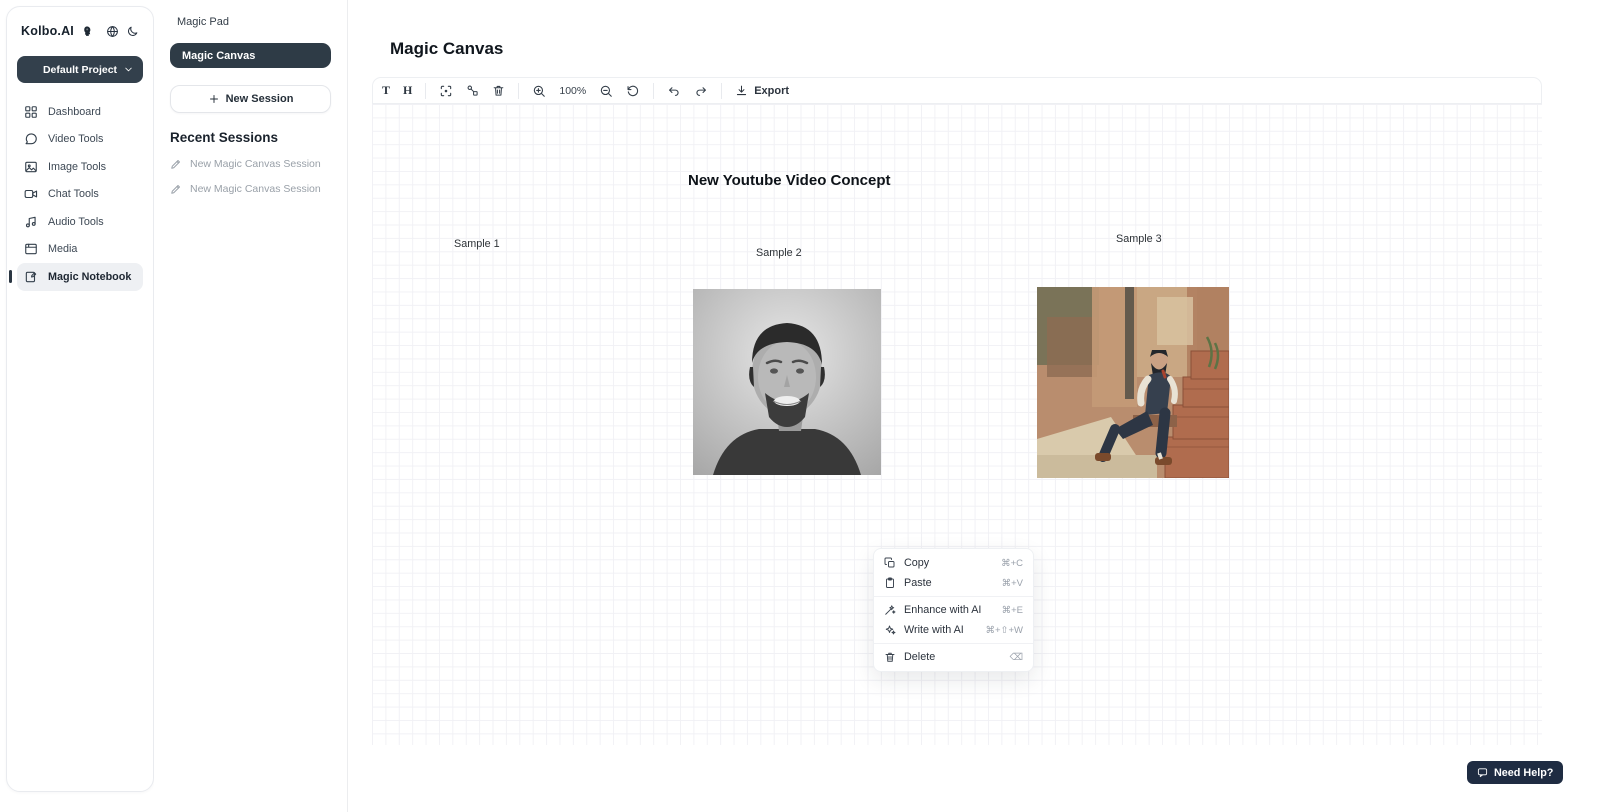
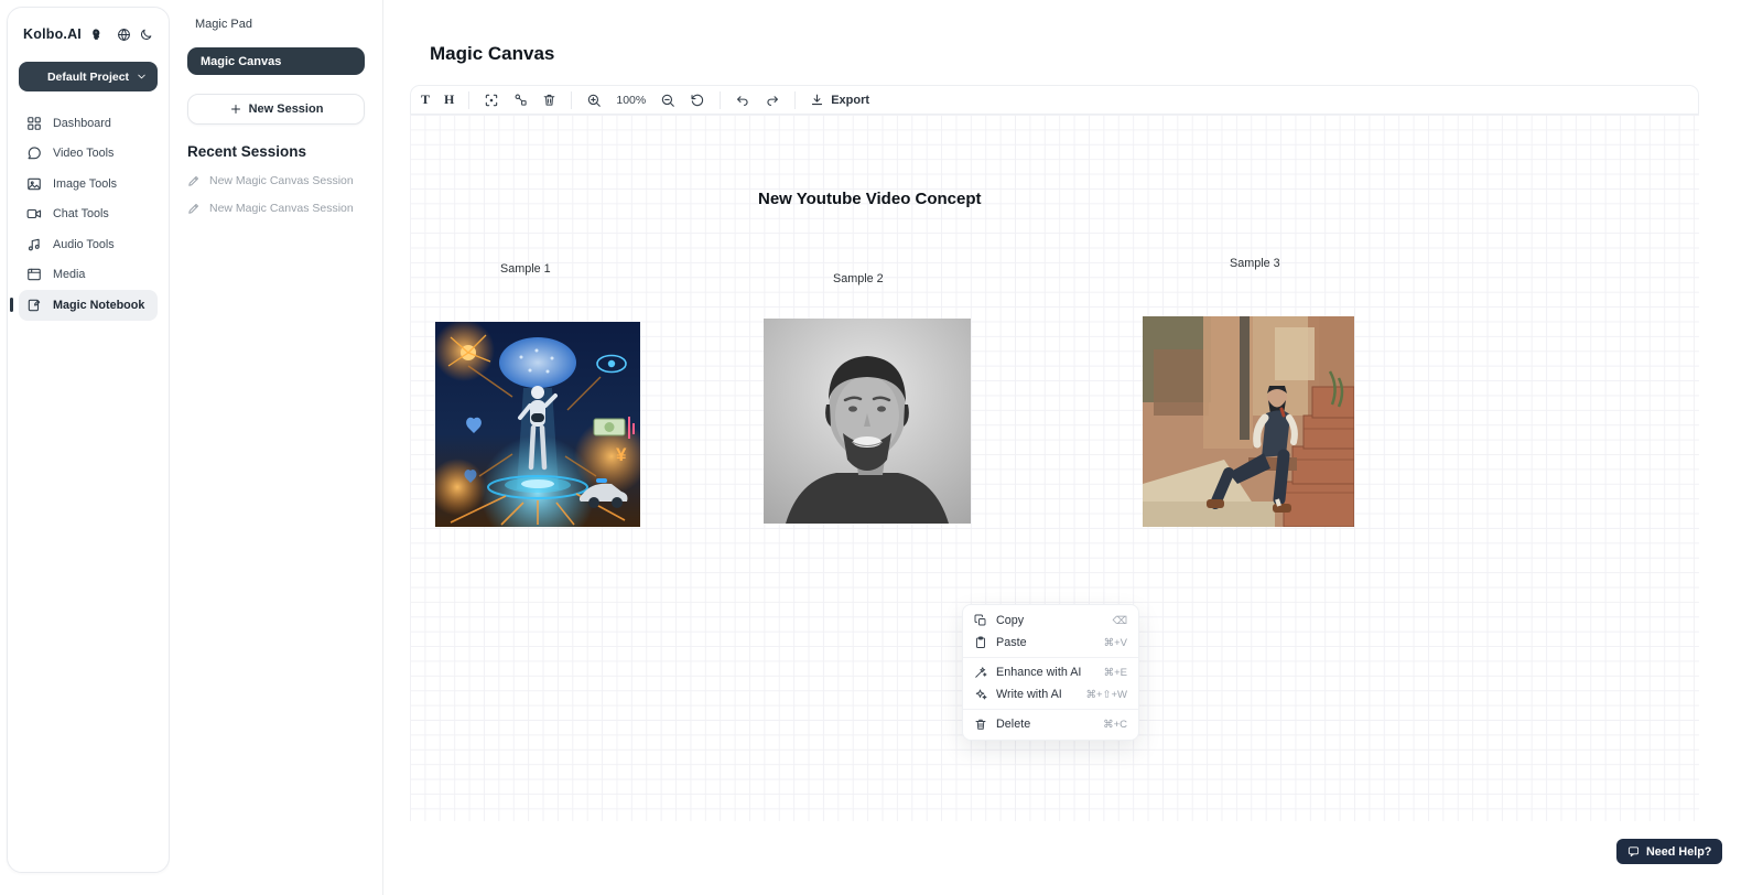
  Kolbo.AI
  Default Project
  Dashboard
  Video Tools
  Image Tools
  Chat Tools
  Audio Tools
  Media
  Magic Notebook
  Magic Pad
  Magic Canvas
  New Session
  Recent Sessions
  New Magic Canvas Session
  New Magic Canvas Session
  Magic Canvas
  T
  H
  100%
  Export
  New Youtube Video Concept
  Sample 1
  Sample 2
  Sample 3
+ ¥
  Copy
- ⌘+C
+ ⌫
  Paste
  ⌘+V
  Enhance with AI
  ⌘+E
  Write with AI
  ⌘+⇧+W
  Delete
- ⌫
+ ⌘+C
  Need Help?
